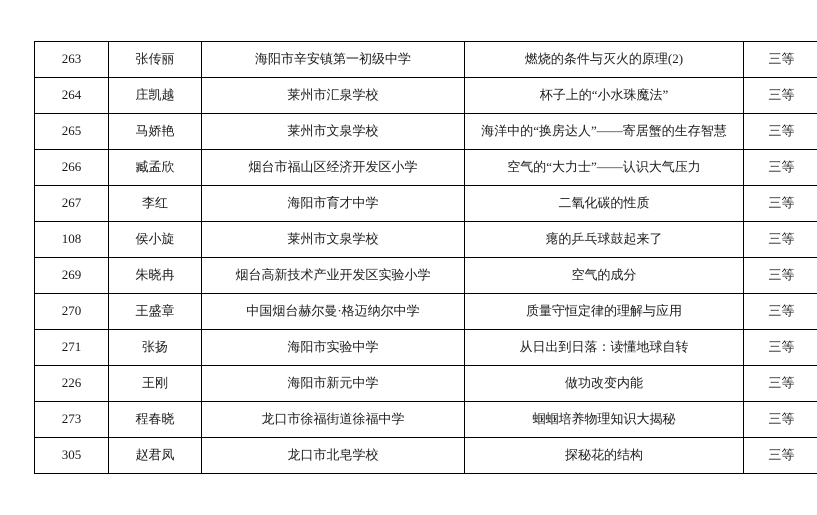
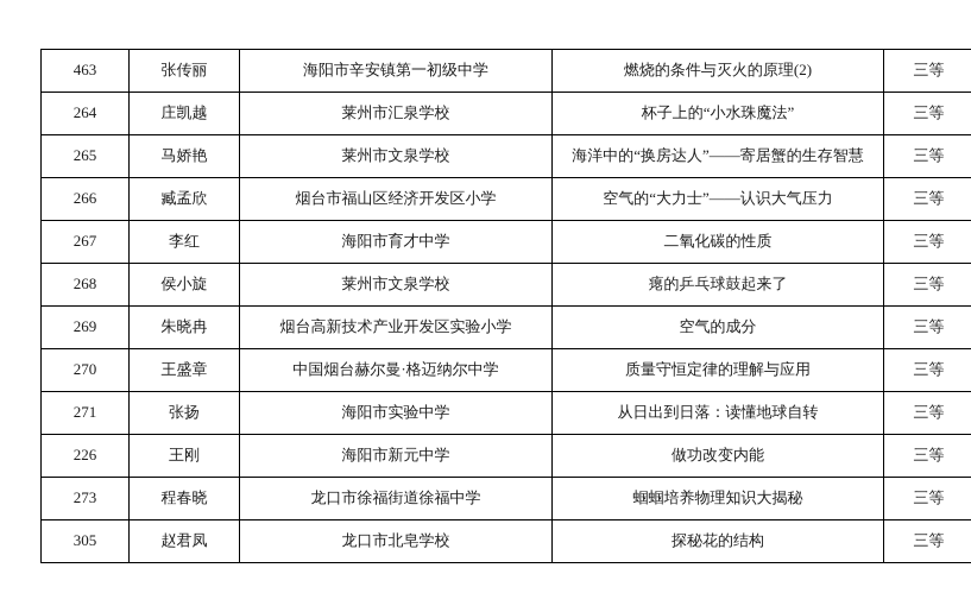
- 263	张传丽	海阳市辛安镇第一初级中学	燃烧的条件与灭火的原理(2)	三等
+ 463	张传丽	海阳市辛安镇第一初级中学	燃烧的条件与灭火的原理(2)	三等
  264	庄凯越	莱州市汇泉学校	杯子上的“小水珠魔法”	三等
  265	马娇艳	莱州市文泉学校	海洋中的“换房达人”——寄居蟹的生存智慧	三等
  266	臧孟欣	烟台市福山区经济开发区小学	空气的“大力士”——认识大气压力	三等
  267	李红	海阳市育才中学	二氧化碳的性质	三等
- 108	侯小旋	莱州市文泉学校	瘪的乒乓球鼓起来了	三等
+ 268	侯小旋	莱州市文泉学校	瘪的乒乓球鼓起来了	三等
  269	朱晓冉	烟台高新技术产业开发区实验小学	空气的成分	三等
  270	王盛章	中国烟台赫尔曼·格迈纳尔中学	质量守恒定律的理解与应用	三等
  271	张扬	海阳市实验中学	从日出到日落：读懂地球自转	三等
  226	王刚	海阳市新元中学	做功改变内能	三等
  273	程春晓	龙口市徐福街道徐福中学	蝈蝈培养物理知识大揭秘	三等
  305	赵君凤	龙口市北皂学校	探秘花的结构	三等
